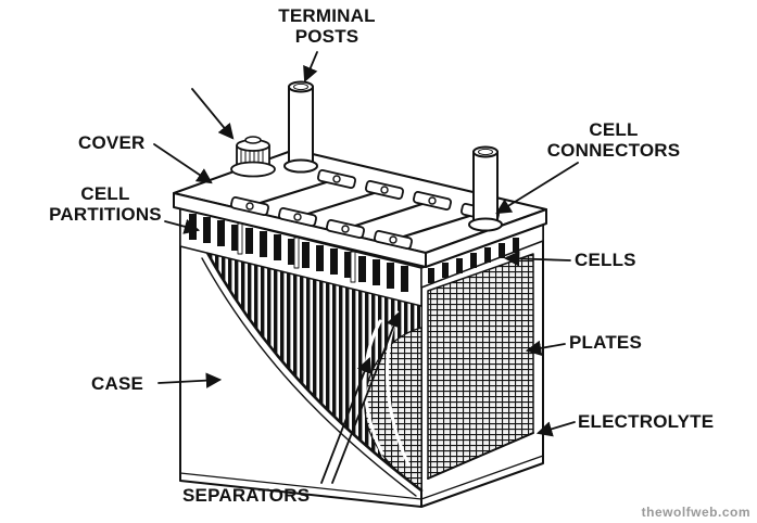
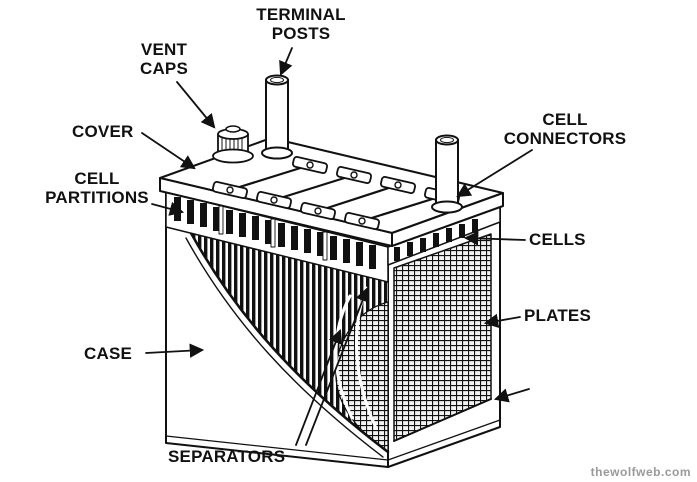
  TERMINAL
  POSTS
+ VENT
+ CAPS
  COVER
  CELL
  PARTITIONS
  CELL
  CONNECTORS
  CELLS
  PLATES
  CASE
- ELECTROLYTE
  SEPARATORS
  thewolfweb.com
